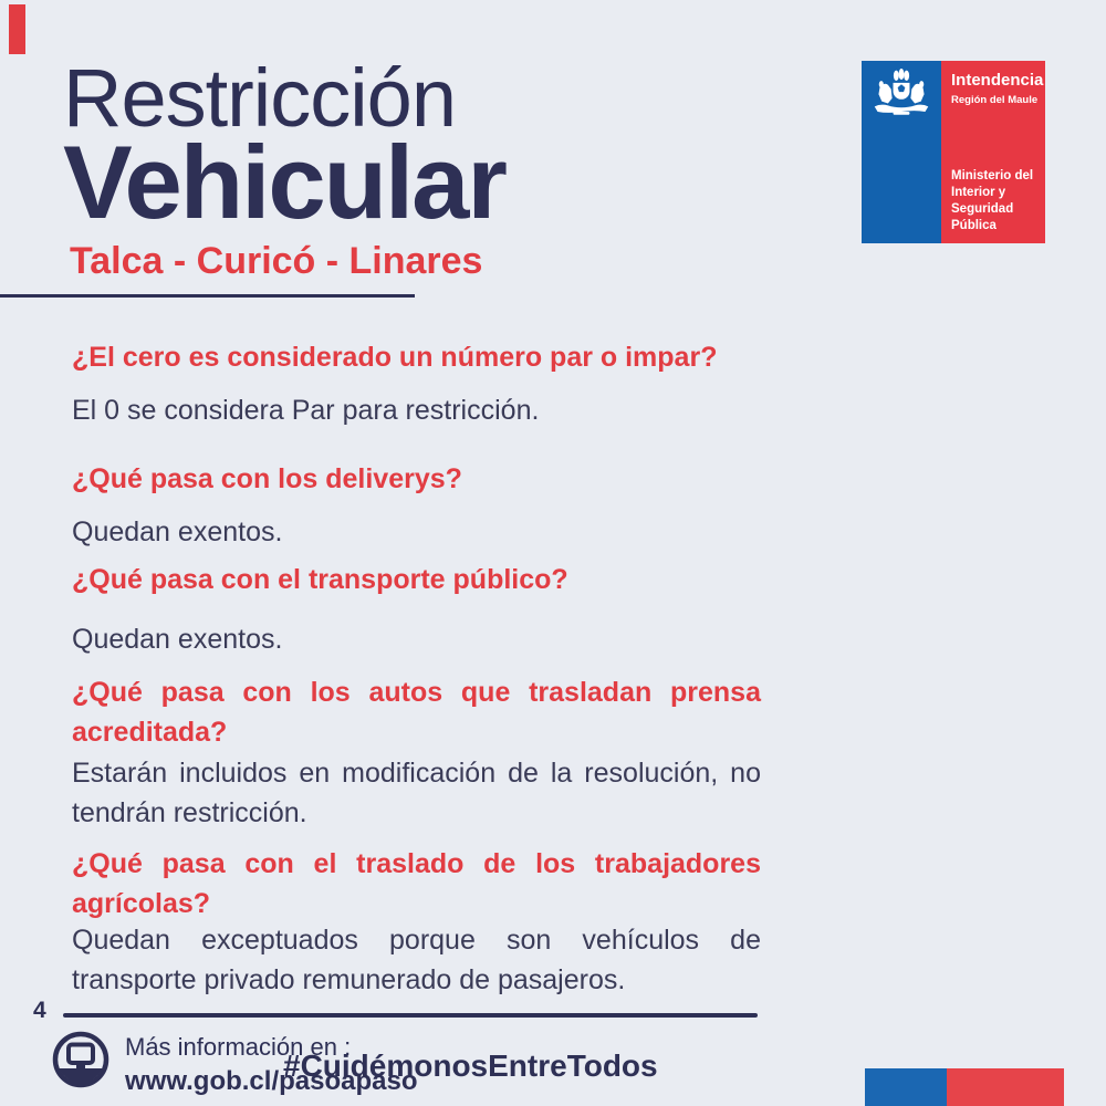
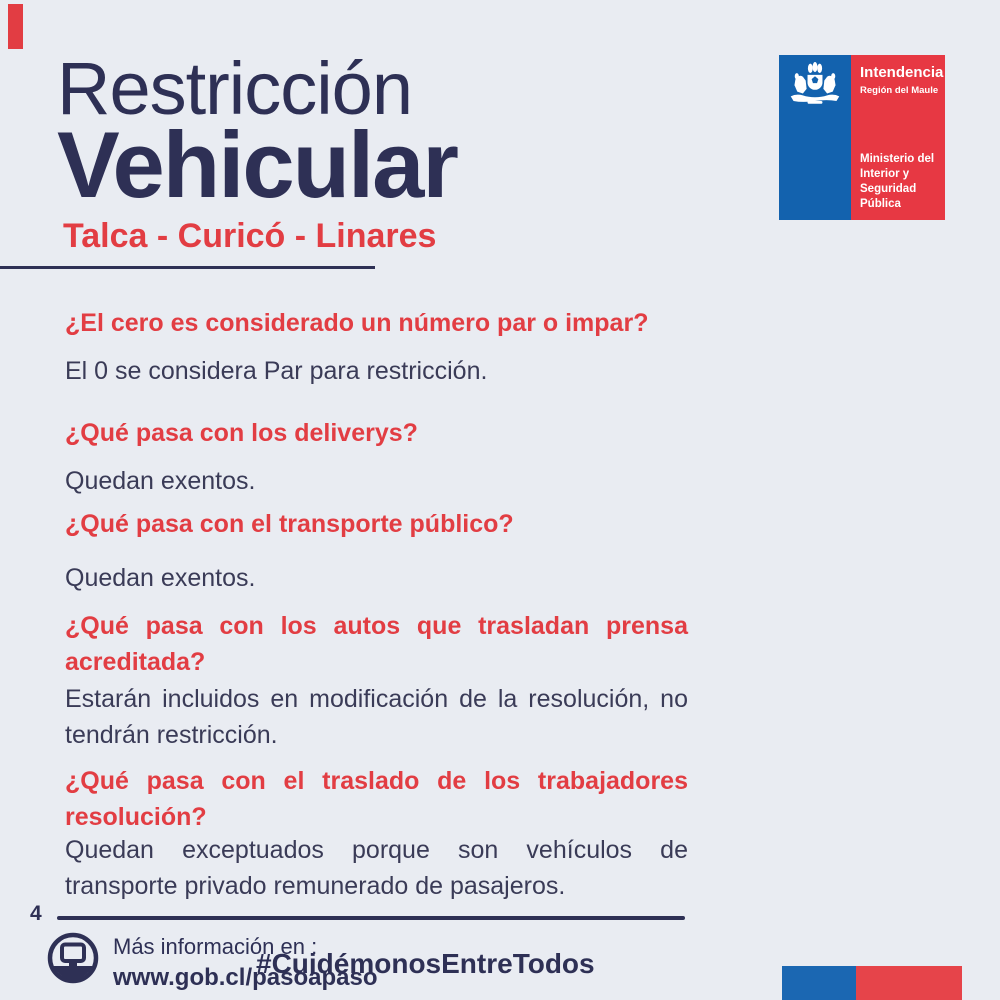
  Restricción
  Vehicular
  Talca - Curicó - Linares
  Intendencia
  Región del Maule
  Ministerio del
  Interior y
  Seguridad Pública
  ¿El cero es considerado un número par o impar?
  El 0 se considera Par para restricción.
  ¿Qué pasa con los deliverys?
  Quedan exentos.
  ¿Qué pasa con el transporte público?
  Quedan exentos.
  ¿Qué pasa con los autos que trasladan prensa acreditada?
  Estarán incluidos en modificación de la resolución, no tendrán restricción.
- ¿Qué pasa con el traslado de los trabajadores agrícolas?
+ ¿Qué pasa con el traslado de los trabajadores resolución?
  Quedan exceptuados porque son vehículos de transporte privado remunerado de pasajeros.
  4
  Más información en :
  www.gob.cl/pasoapaso
  #CuidémonosEntreTodos
